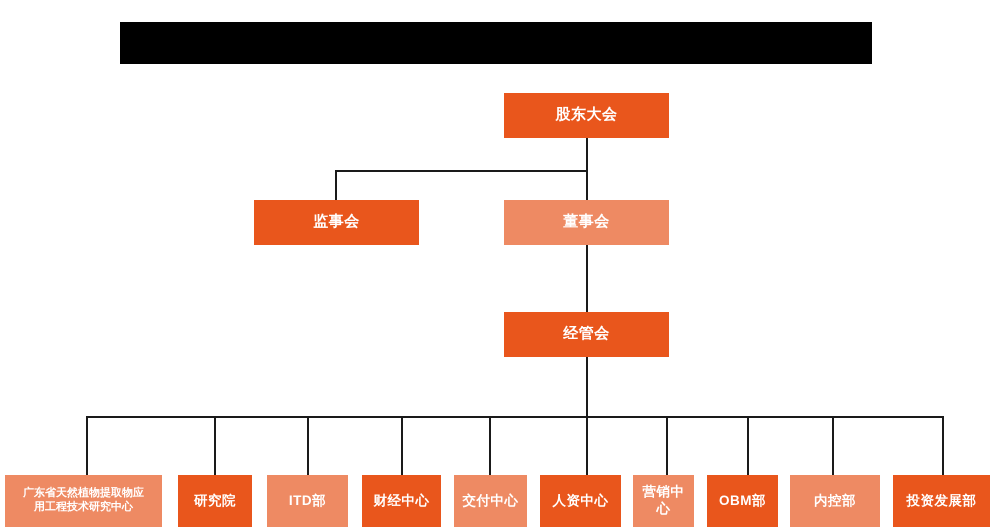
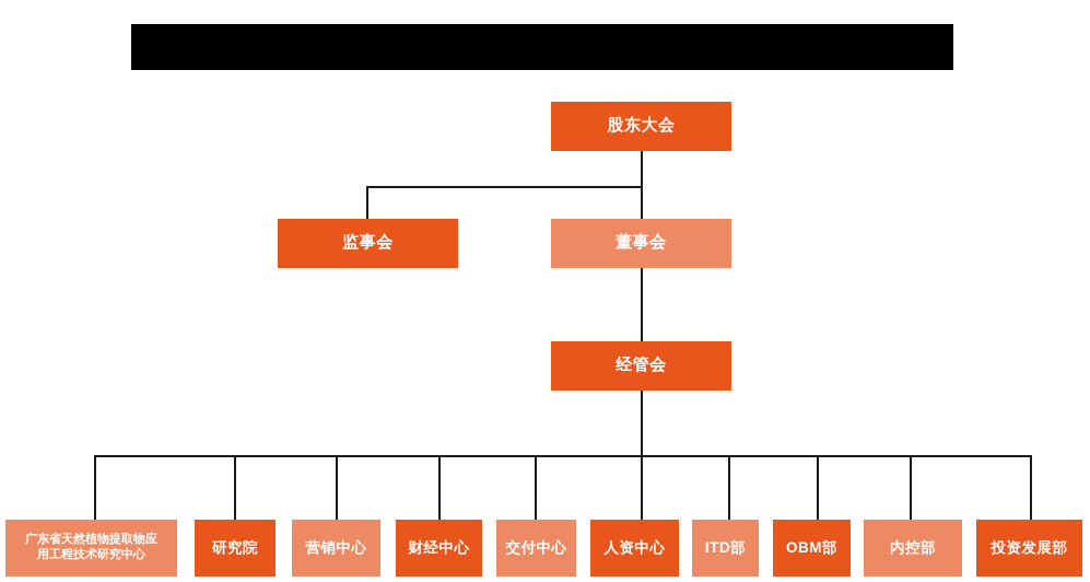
  股东大会
  监事会
  董事会
  经管会
  广东省天然植物提取物应
  用工程技术研究中心
  研究院
- ITD部
+ 营销中心
  财经中心
  交付中心
  人资中心
- 营销中心
+ ITD部
  OBM部
  内控部
  投资发展部
